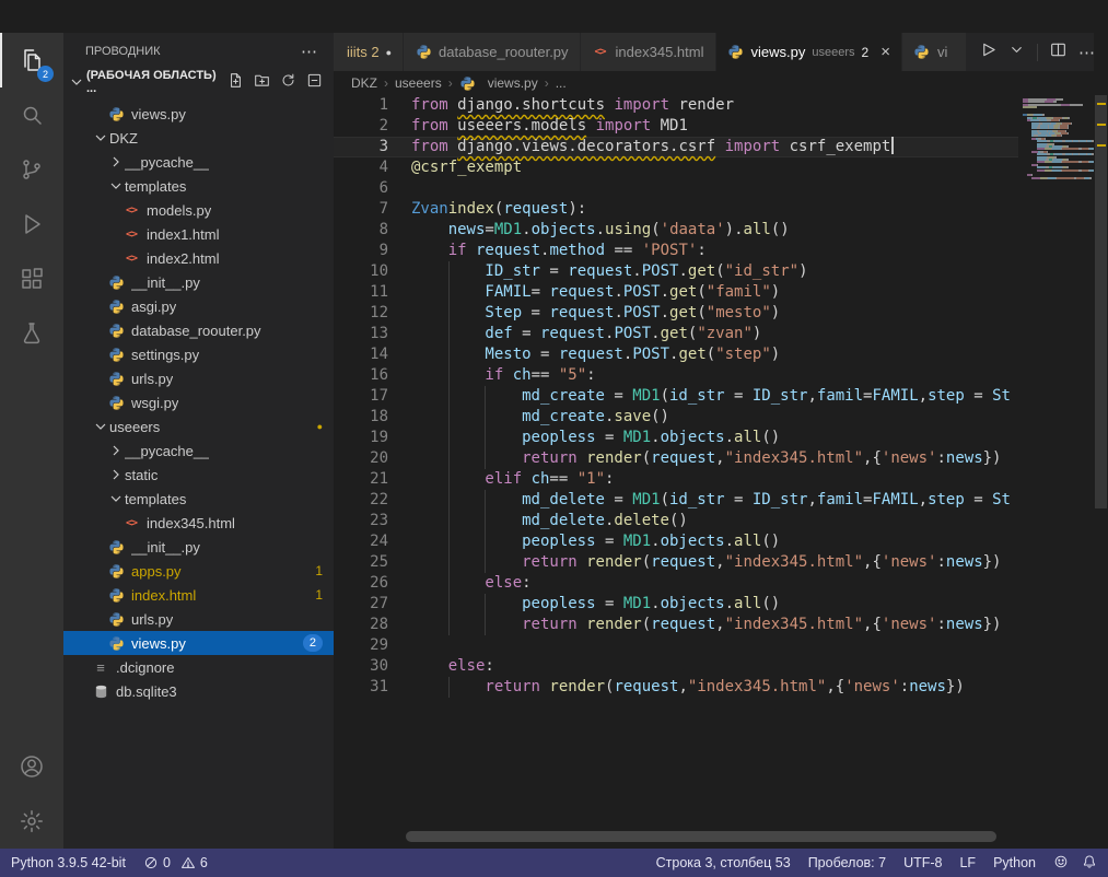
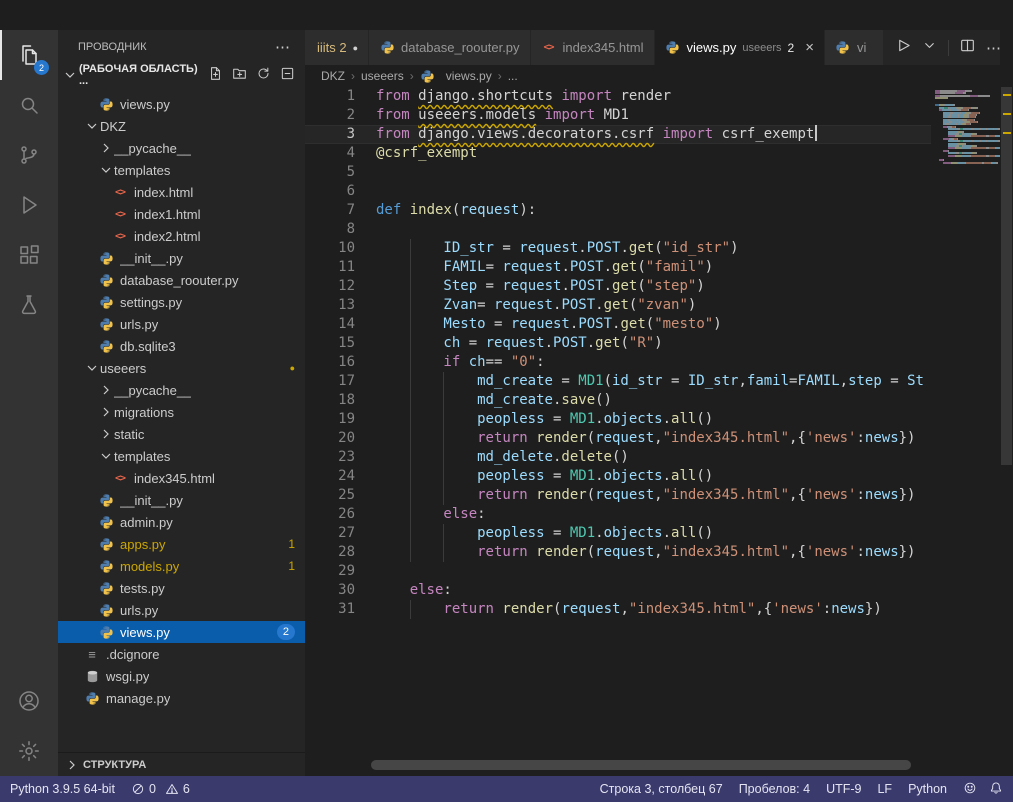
  2
  ПРОВОДНИК
  ⋯
  (РАБОЧАЯ ОБЛАСТЬ) ...
  views.py
  DKZ
  __pycache__
  templates
  <>
- models.py
+ index.html
  <>
  index1.html
  <>
  index2.html
  __init__.py
- asgi.py
  database_roouter.py
  settings.py
  urls.py
- wsgi.py
+ db.sqlite3
  useeers
  ●
  __pycache__
+ migrations
  static
  templates
  <>
  index345.html
  __init__.py
+ admin.py
  apps.py
  1
- index.html
+ models.py
  1
+ tests.py
  urls.py
  views.py
  2
  ≡
  .dcignore
- db.sqlite3
+ wsgi.py
+ manage.py
+ СТРУКТУРА
  iiits 2
  ●
  database_roouter.py
  <>
  index345.html
  views.py
  useeers
  2
  ×
  vi
  ⋯
  DKZ
  ›
  useeers
  ›
  views.py
  ›
  ...
  1
  from django.shortcuts import render
  2
  from useeers.models import MD1
  3
  from django.views.decorators.csrf import csrf_exempt
  4
  @csrf_exempt
+ 5
  6
  7
- Zvanindex(request):
+ def index(request):
  8
- news=MD1.objects.using('daata').all()
- 9
- if request.method == 'POST':
  10
  ID_str = request.POST.get("id_str")
  11
  FAMIL= request.POST.get("famil")
  12
- Step = request.POST.get("mesto")
+ Step = request.POST.get("step")
  13
- def = request.POST.get("zvan")
+ Zvan= request.POST.get("zvan")
  14
- Mesto = request.POST.get("step")
+ Mesto = request.POST.get("mesto")
+ 15
+ ch = request.POST.get("R")
  16
- if ch== "5":
+ if ch== "0":
  17
  md_create = MD1(id_str = ID_str,famil=FAMIL,step = St
  18
  md_create.save()
  19
  peopless = MD1.objects.all()
  20
  return render(request,"index345.html",{'news':news})
- 21
- elif ch== "1":
- 22
- md_delete = MD1(id_str = ID_str,famil=FAMIL,step = St
  23
  md_delete.delete()
  24
  peopless = MD1.objects.all()
  25
  return render(request,"index345.html",{'news':news})
  26
  else:
  27
  peopless = MD1.objects.all()
  28
  return render(request,"index345.html",{'news':news})
  29
  30
  else:
  31
  return render(request,"index345.html",{'news':news})
- Python 3.9.5 42-bit
+ Python 3.9.5 64-bit
  0
  6
- Строка 3, столбец 53
+ Строка 3, столбец 67
- Пробелов: 7
+ Пробелов: 4
- UTF-8
+ UTF-9
  LF
  Python
